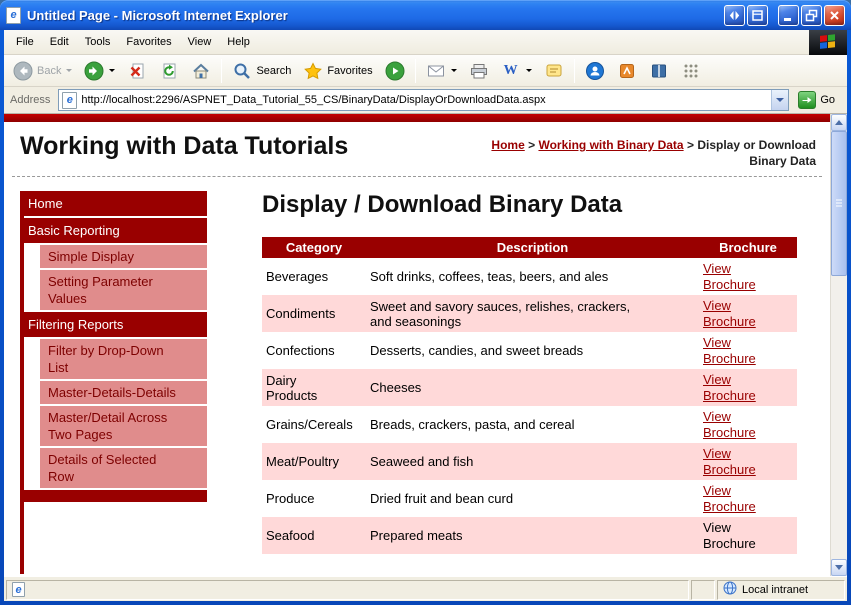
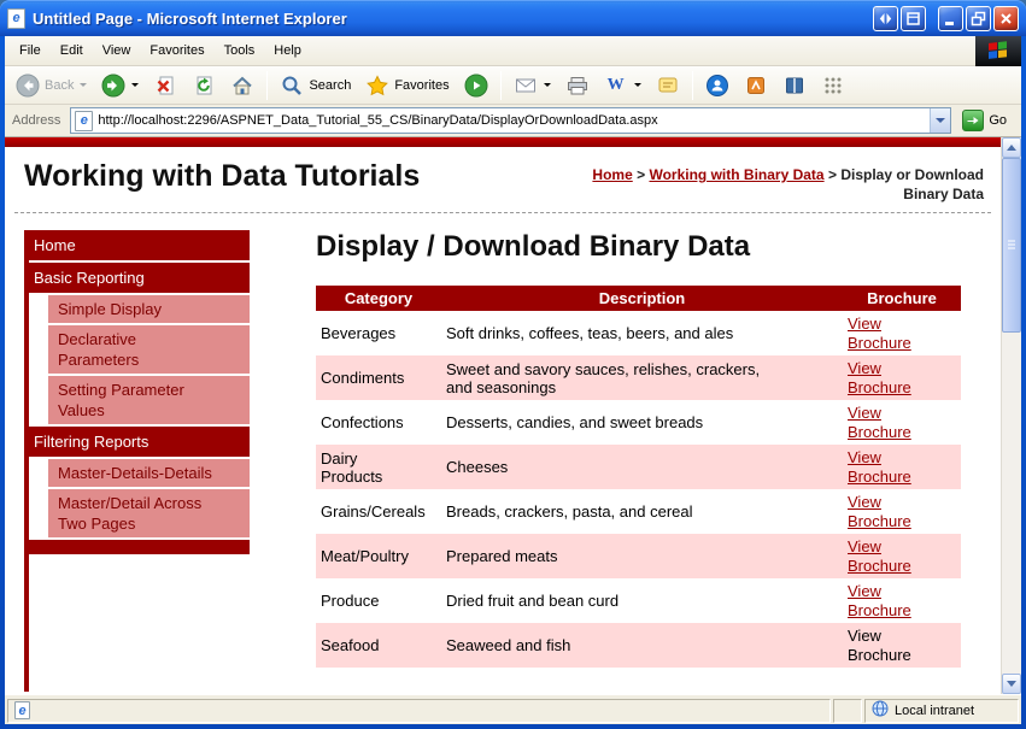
  e
  Untitled Page - Microsoft Internet Explorer
  File
  Edit
- Tools
+ View
  Favorites
- View
+ Tools
  Help
  Back
  Search
  Favorites
  W
  Address
  e
  http://localhost:2296/ASPNET_Data_Tutorial_55_CS/BinaryData/DisplayOrDownloadData.aspx
  Go
  Working with Data Tutorials
  Home > Working with Binary Data > Display or Download Binary Data
  Home
  Basic Reporting
  Simple Display
+ Declarative Parameters
  Setting Parameter Values
  Filtering Reports
- Filter by Drop-Down List
  Master-Details-Details
  Master/Detail Across Two Pages
- Details of Selected Row
  Display / Download Binary Data
  Category	Description	Brochure
  Beverages	Soft drinks, coffees, teas, beers, and ales	View Brochure
  Condiments	Sweet and savory sauces, relishes, crackers, and seasonings	View Brochure
  Confections	Desserts, candies, and sweet breads	View Brochure
  Dairy Products	Cheeses	View Brochure
  Grains/Cereals	Breads, crackers, pasta, and cereal	View Brochure
- Meat/Poultry	Seaweed and fish	View Brochure
+ Meat/Poultry	Prepared meats	View Brochure
  Produce	Dried fruit and bean curd	View Brochure
- Seafood	Prepared meats	View Brochure
+ Seafood	Seaweed and fish	View Brochure
  e
  Local intranet
